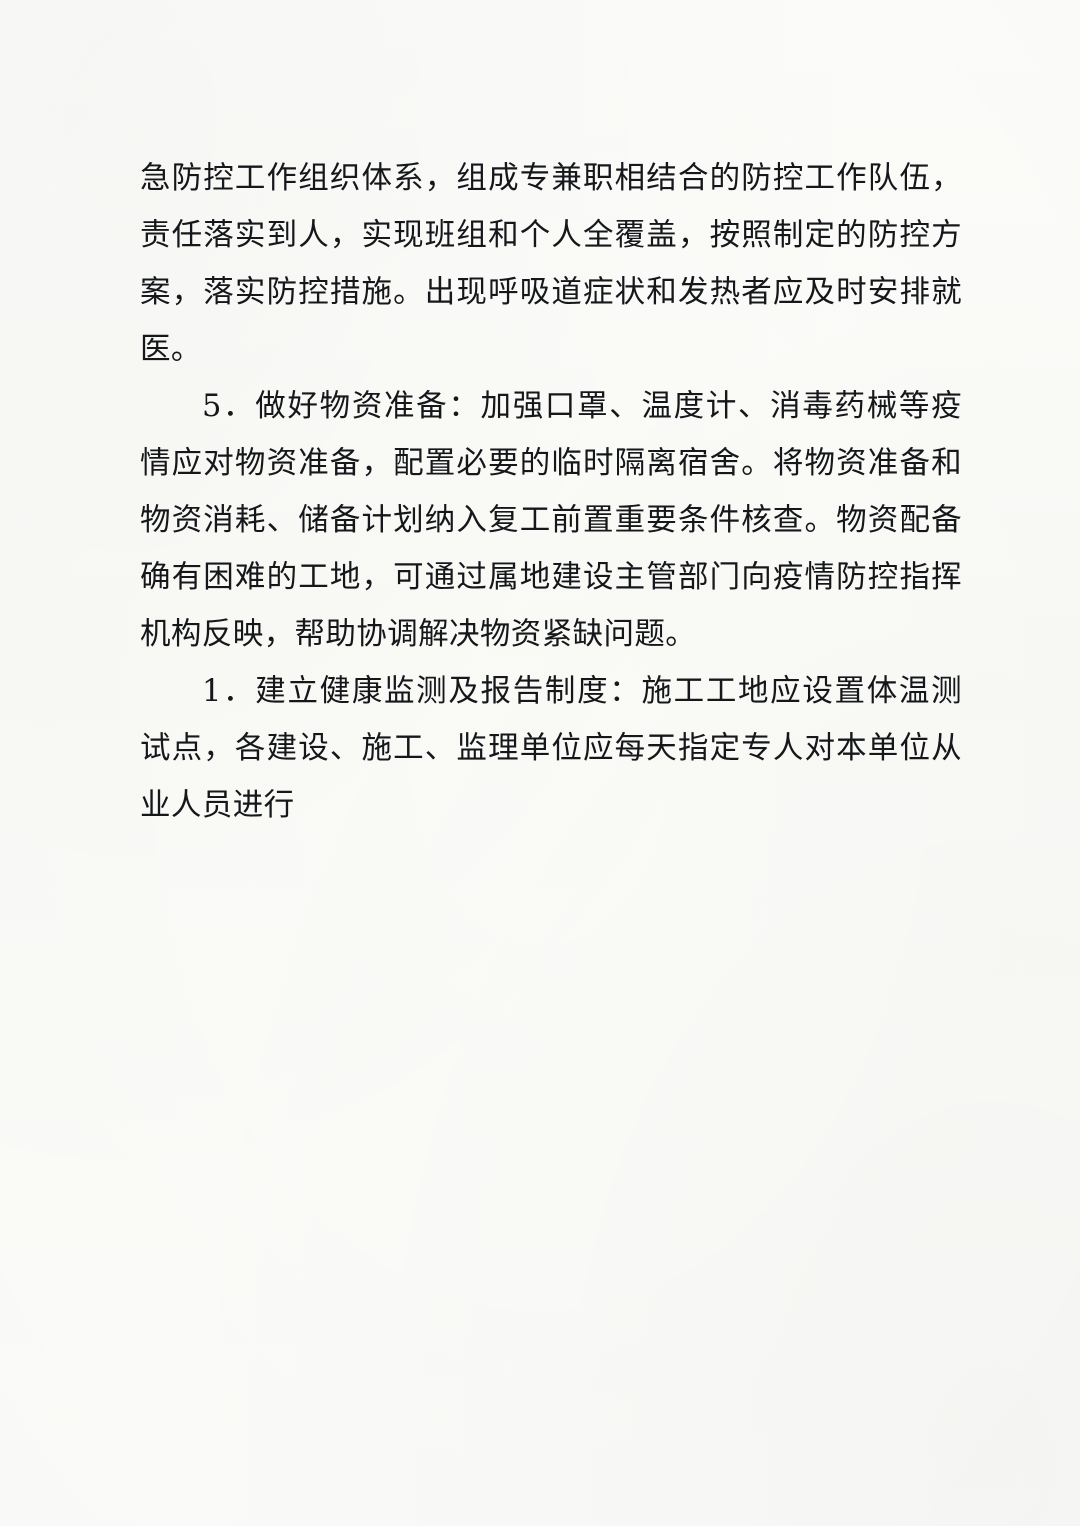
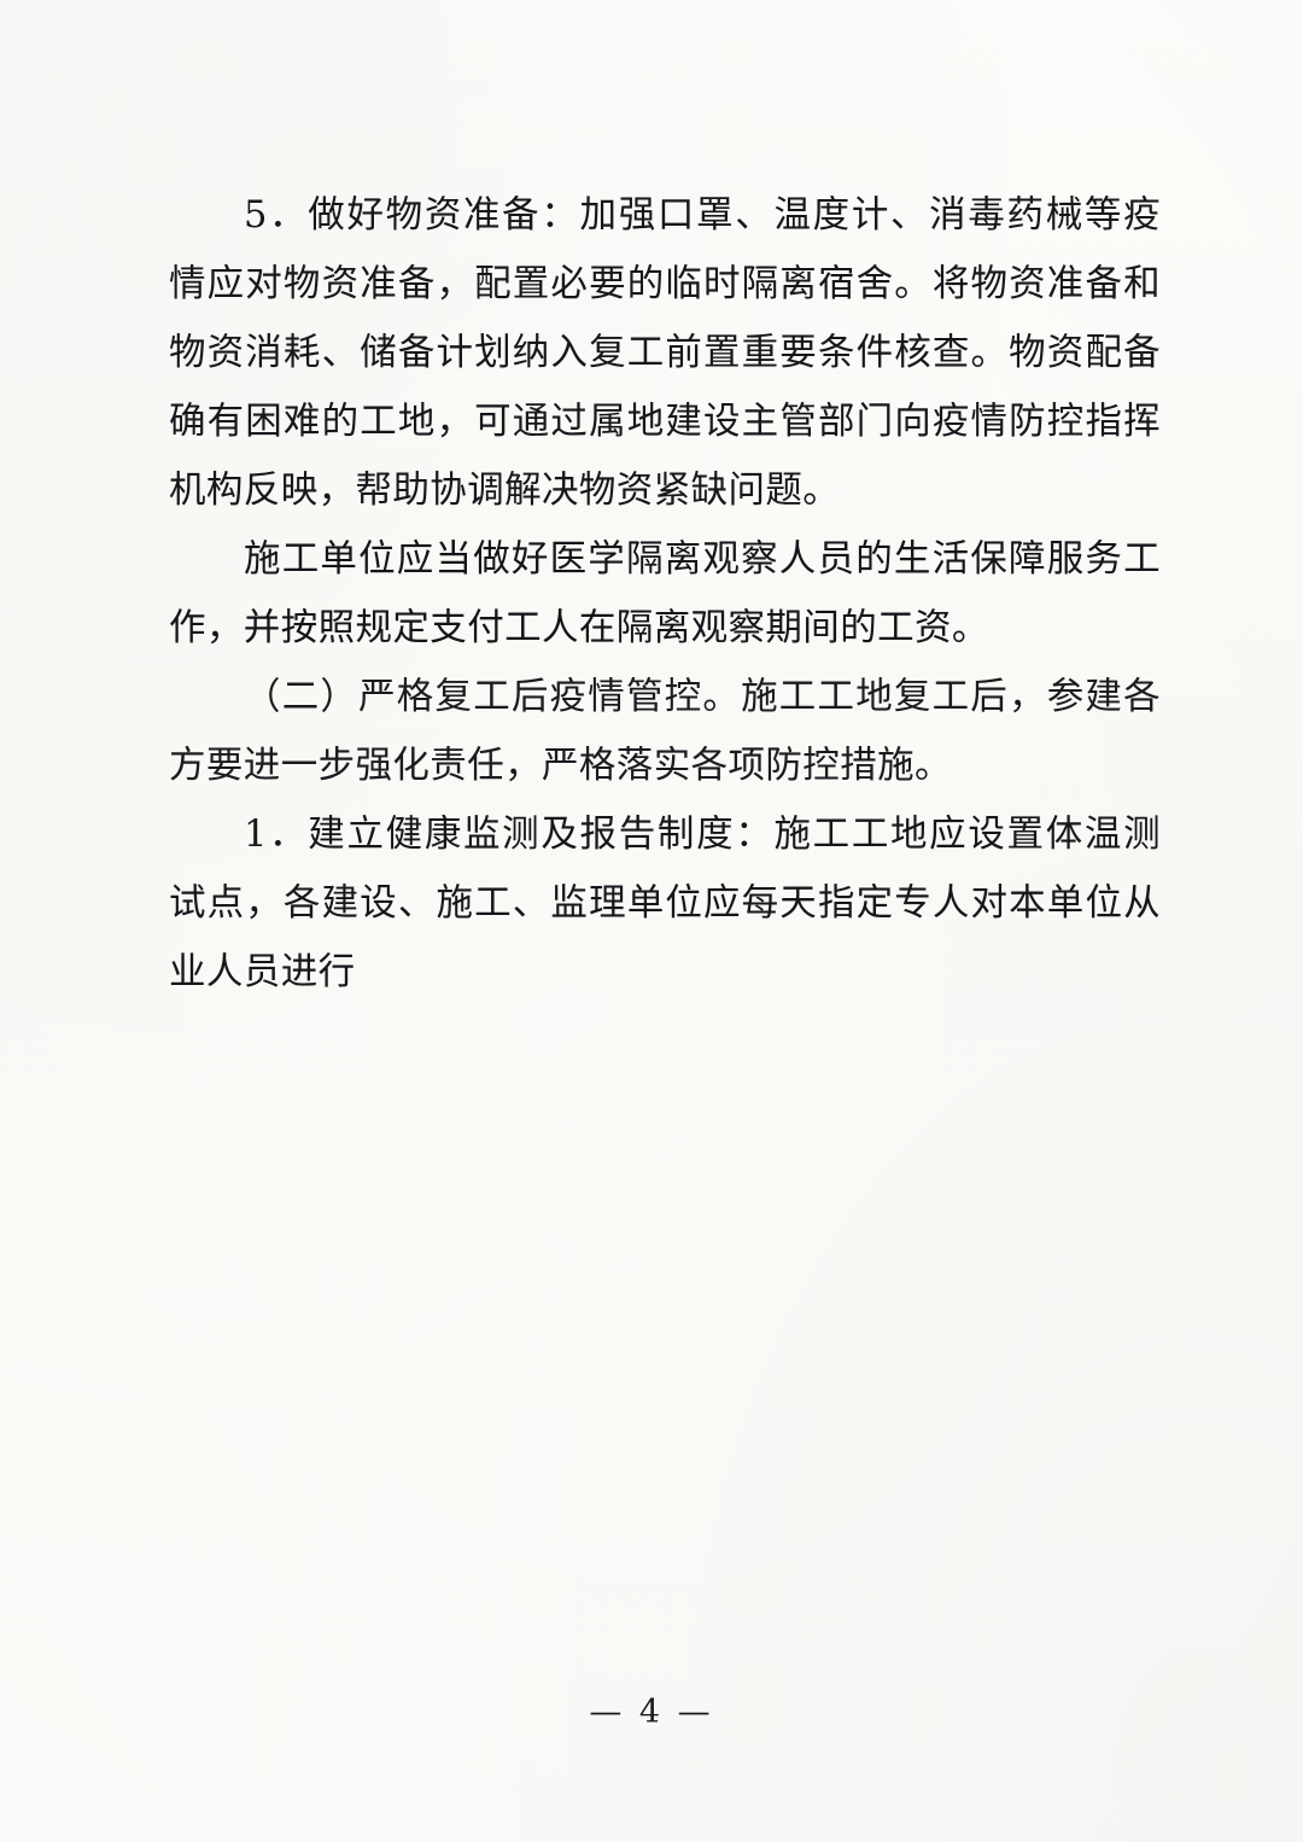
- 急防控工作组织体系，组成专兼职相结合的防控工作队伍，责任落实到人，实现班组和个人全覆盖，按照制定的防控方案，落实防控措施。出现呼吸道症状和发热者应及时安排就医。
  5．做好物资准备：加强口罩、温度计、消毒药械等疫情应对物资准备，配置必要的临时隔离宿舍。将物资准备和物资消耗、储备计划纳入复工前置重要条件核查。物资配备确有困难的工地，可通过属地建设主管部门向疫情防控指挥机构反映，帮助协调解决物资紧缺问题。
+ 施工单位应当做好医学隔离观察人员的生活保障服务工作，并按照规定支付工人在隔离观察期间的工资。
+ （二）严格复工后疫情管控。施工工地复工后，参建各方要进一步强化责任，严格落实各项防控措施。
  1．建立健康监测及报告制度：施工工地应设置体温测试点，各建设、施工、监理单位应每天指定专人对本单位从业人员进行
+ — 4 —
